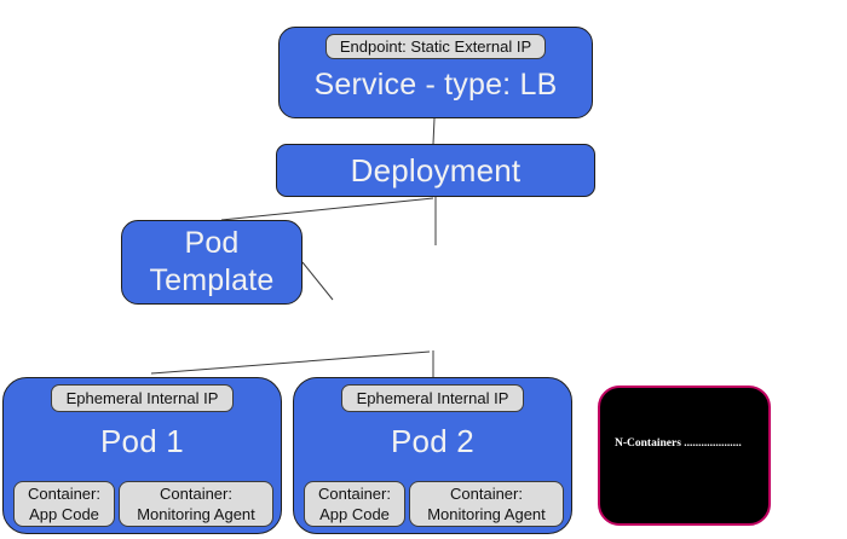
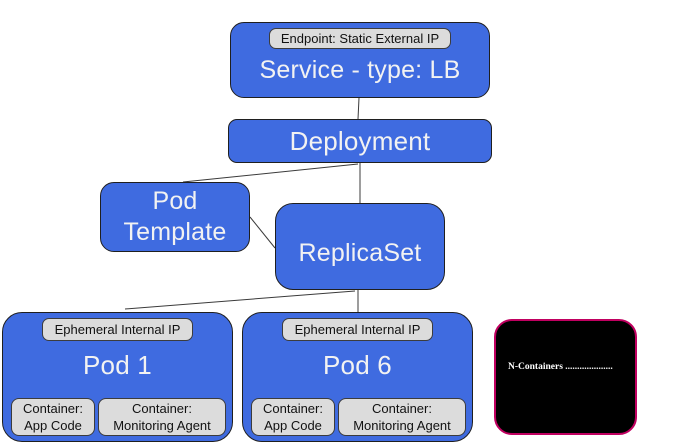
  Endpoint: Static External IP
  Service - type: LB
  Deployment
  Pod Template
+ ReplicaSet
  Ephemeral Internal IP
  Pod 1
  Container:
  App Code
  Container:
  Monitoring Agent
  Ephemeral Internal IP
- Pod 2
+ Pod 6
  Container:
  App Code
  Container:
  Monitoring Agent
  N-Containers ....................
